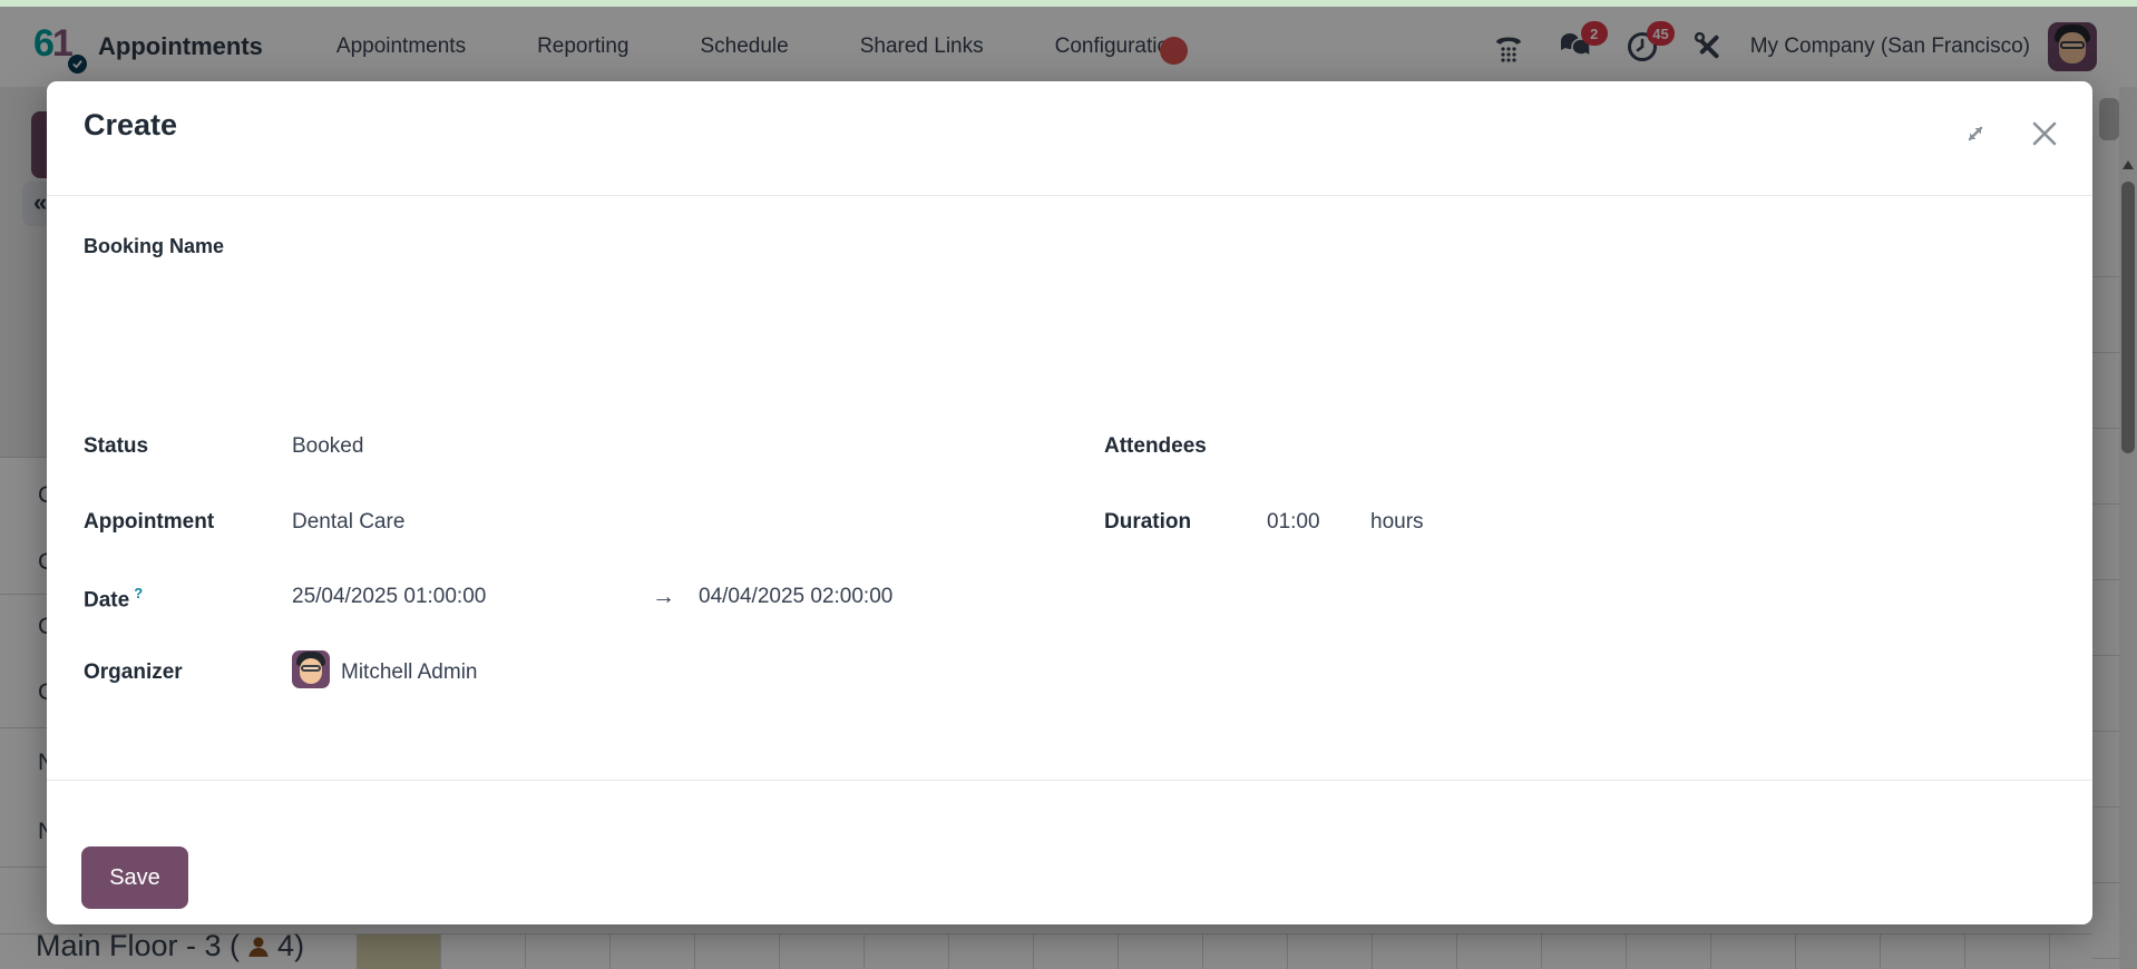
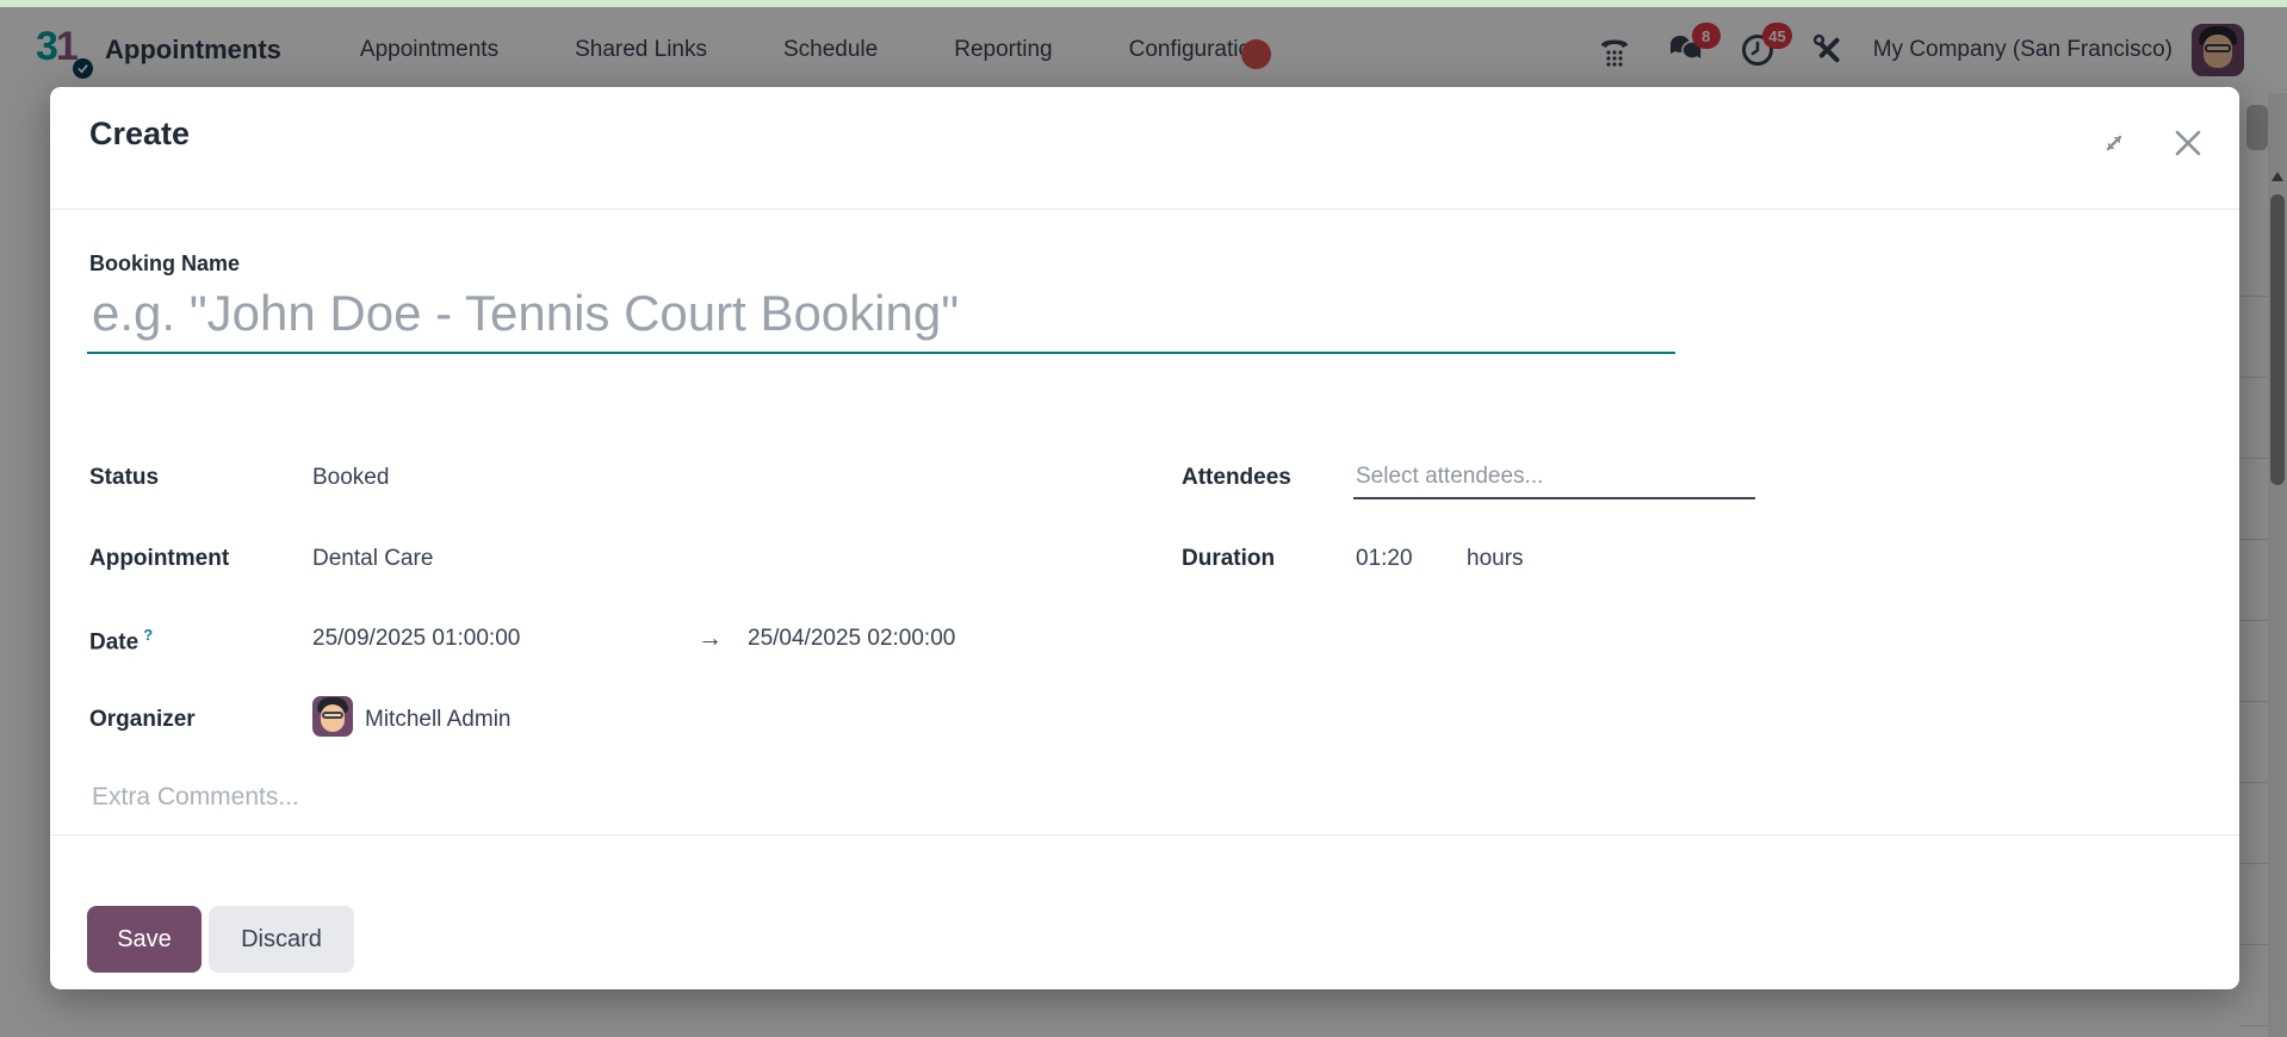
- 61
+ 31
  Appointments
  Appointments
- Reporting
+ Shared Links
  Schedule
- Shared Links
+ Reporting
  Configurati
- 2
+ 8
  45
  My Company (San Francisco)
- «
- Main Floor - 3 (
- 4)
  Create
  Booking Name
+ e.g. "John Doe - Tennis Court Booking"
  Status
  Booked
  Appointment
  Dental Care
  Date ?
- 25/04/2025 01:00:00
+ 25/09/2025 01:00:00
  →
- 04/04/2025 02:00:00
+ 25/04/2025 02:00:00
  Organizer
  Mitchell Admin
  Attendees
+ Select attendees...
  Duration
- 01:00
+ 01:20
  hours
+ Extra Comments...
  Save
+ Discard
